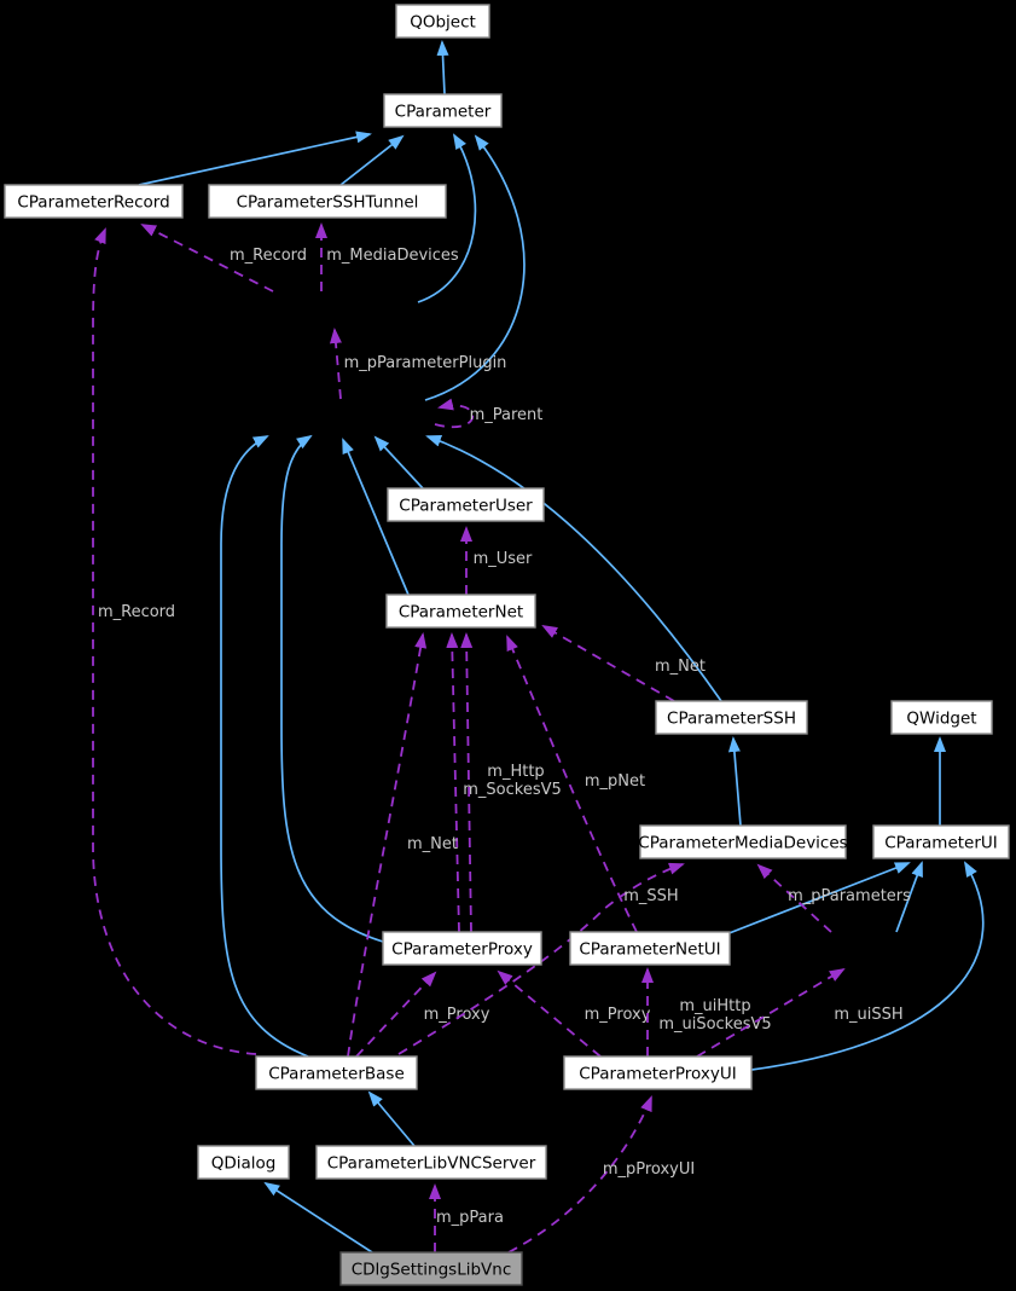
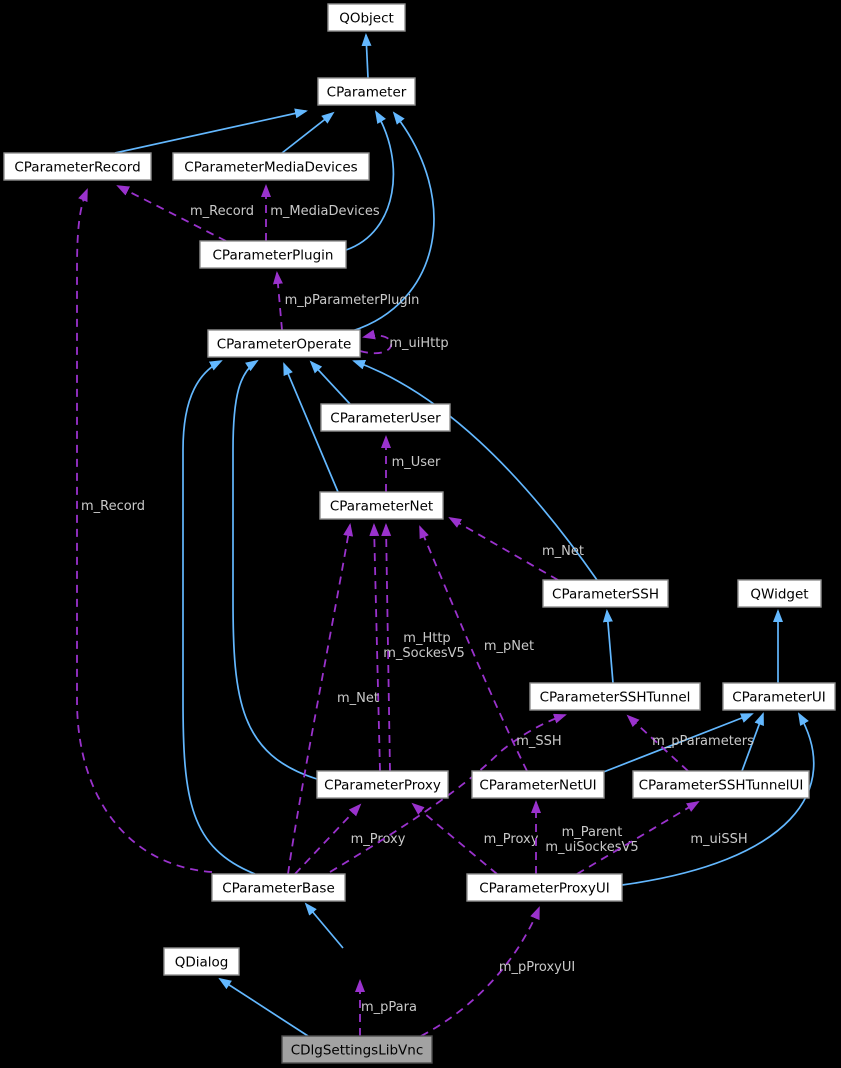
  m_Record
  m_MediaDevices
  m_pParameterPlugin
- m_Parent
+ m_uiHttp
  m_User
  m_Net
  m_Http
  m_SockesV5
  m_pNet
  m_Net
  m_Record
  m_Proxy
  m_Proxy
- m_uiHttp
+ m_Parent
  m_uiSockesV5
  m_uiSSH
  m_pParameters
  m_SSH
  m_pPara
  m_pProxyUI
  QObject
  CParameter
  CParameterRecord
- CParameterSSHTunnel
+ CParameterMediaDevices
+ CParameterPlugin
+ CParameterOperate
  CParameterUser
  CParameterNet
  CParameterSSH
  QWidget
- CParameterMediaDevices
+ CParameterSSHTunnel
  CParameterUI
  CParameterProxy
  CParameterNetUI
+ CParameterSSHTunnelUI
  CParameterBase
  CParameterProxyUI
  QDialog
- CParameterLibVNCServer
  CDlgSettingsLibVnc
